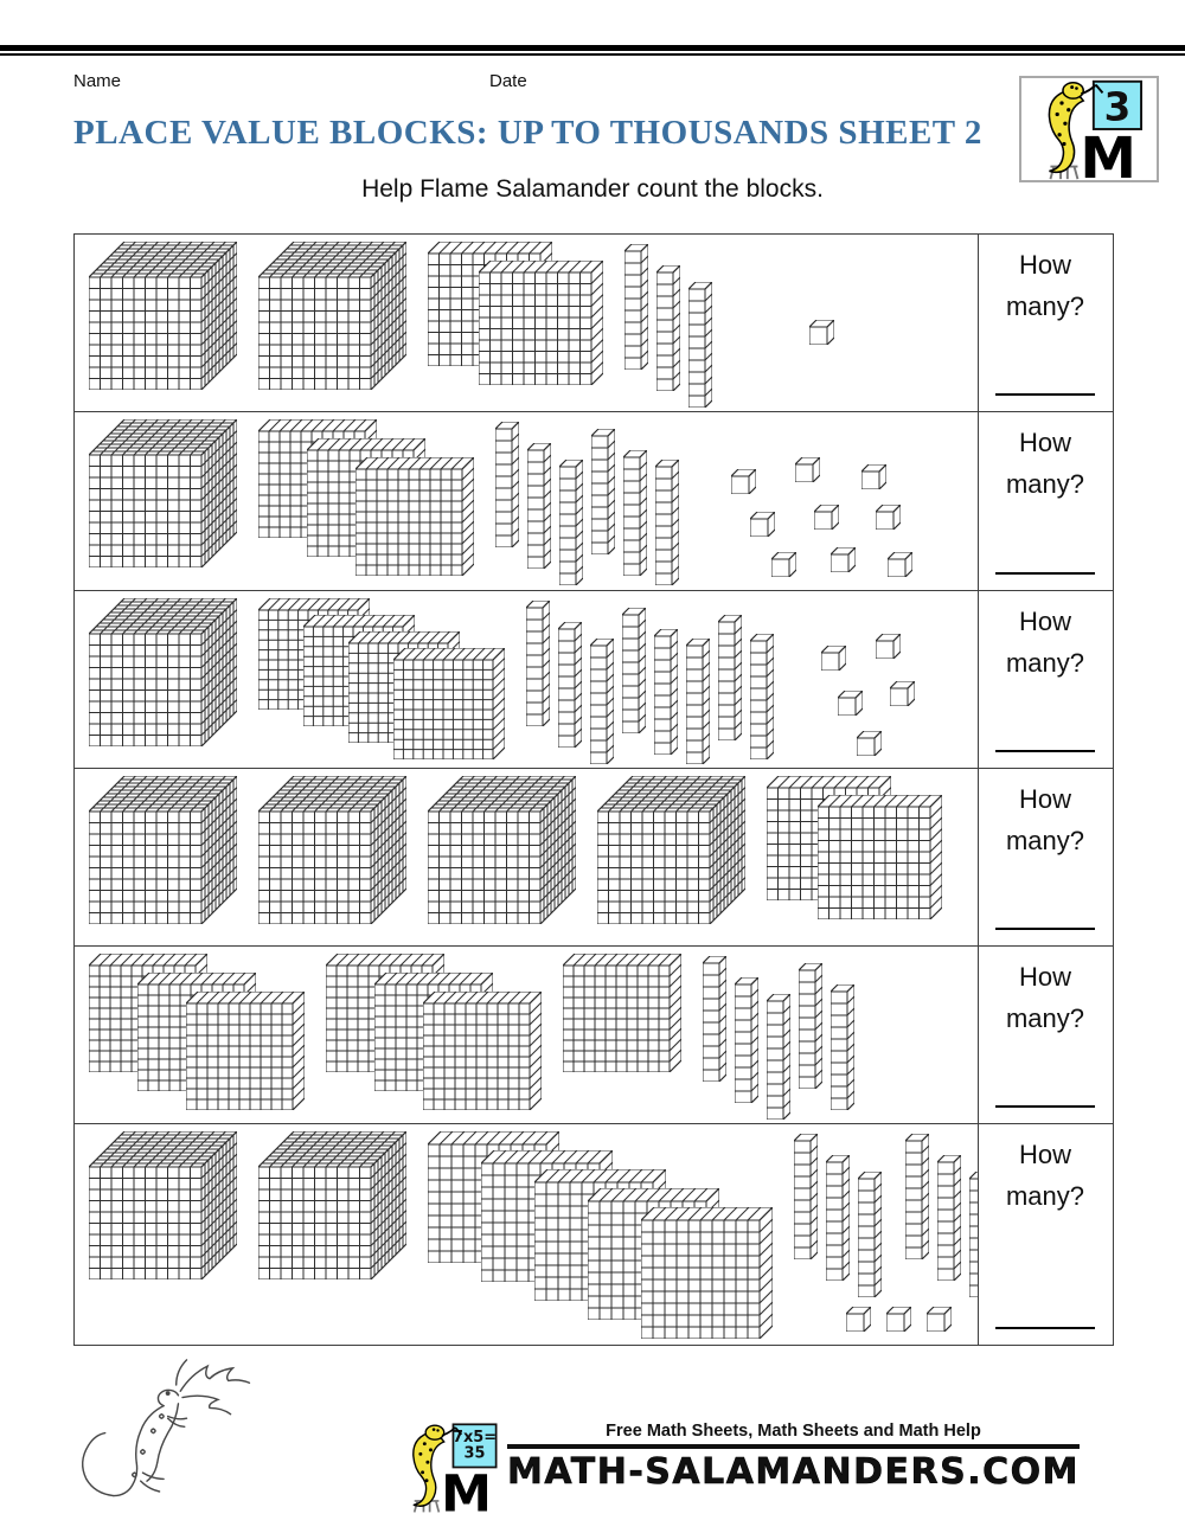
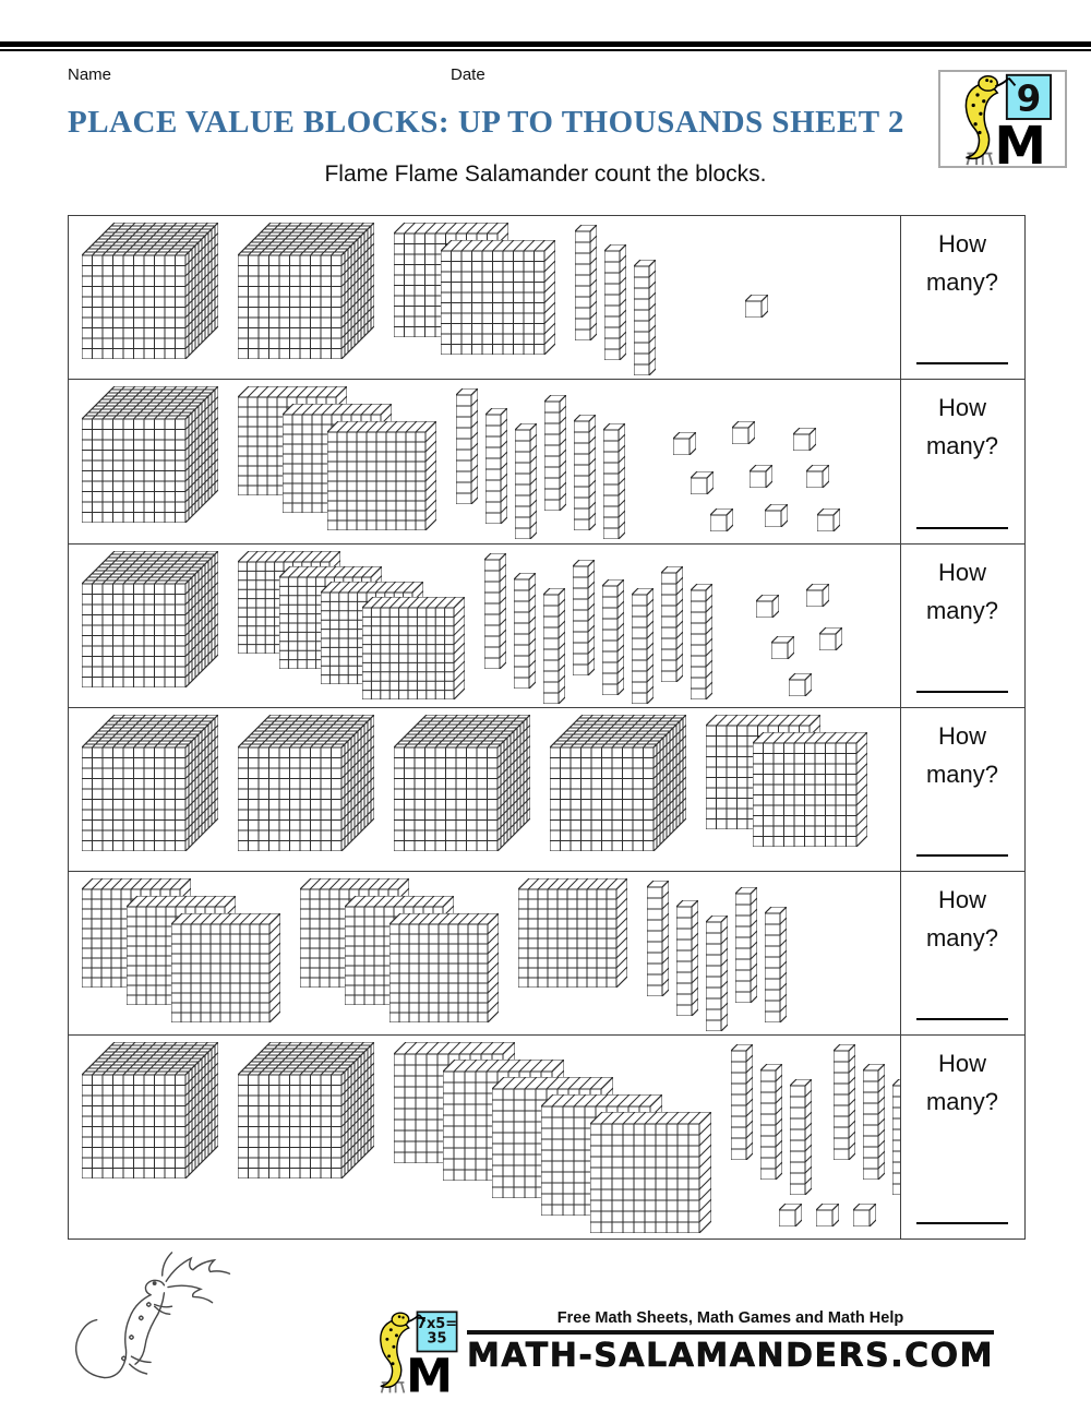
  Name
  Date
- 3
+ 9
  M
  PLACE VALUE BLOCKS: UP TO THOUSANDS SHEET 2
- Help Flame Salamander count the blocks.
+ Flame Flame Salamander count the blocks.
  How many?
  How many?
  How many?
  How many?
  How many?
  How many?
  7x5= 35
  M
- Free Math Sheets, Math Sheets and Math Help
+ Free Math Sheets, Math Games and Math Help
  MATH-SALAMANDERS.COM
